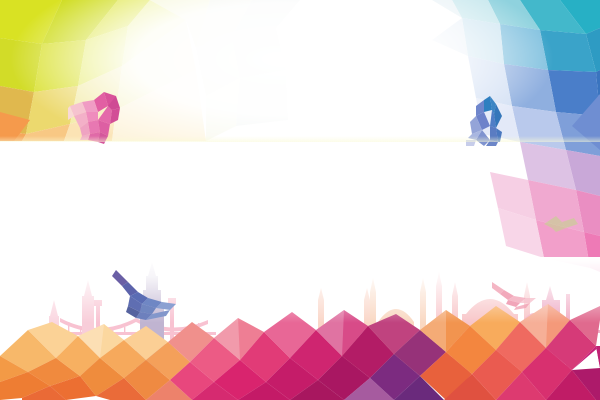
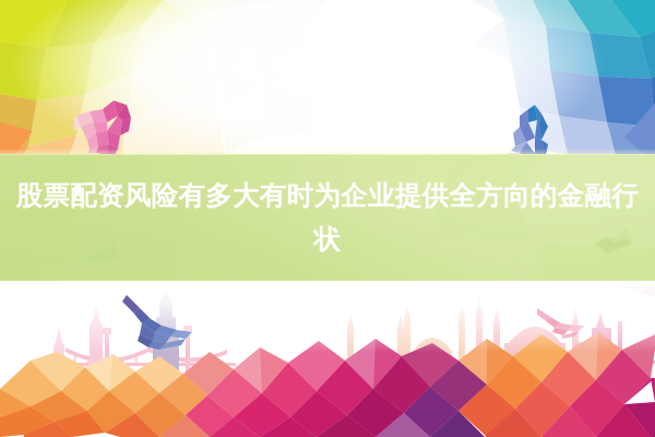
+ 股票配资风险有多大有时为企业提供全方向的金融行状
